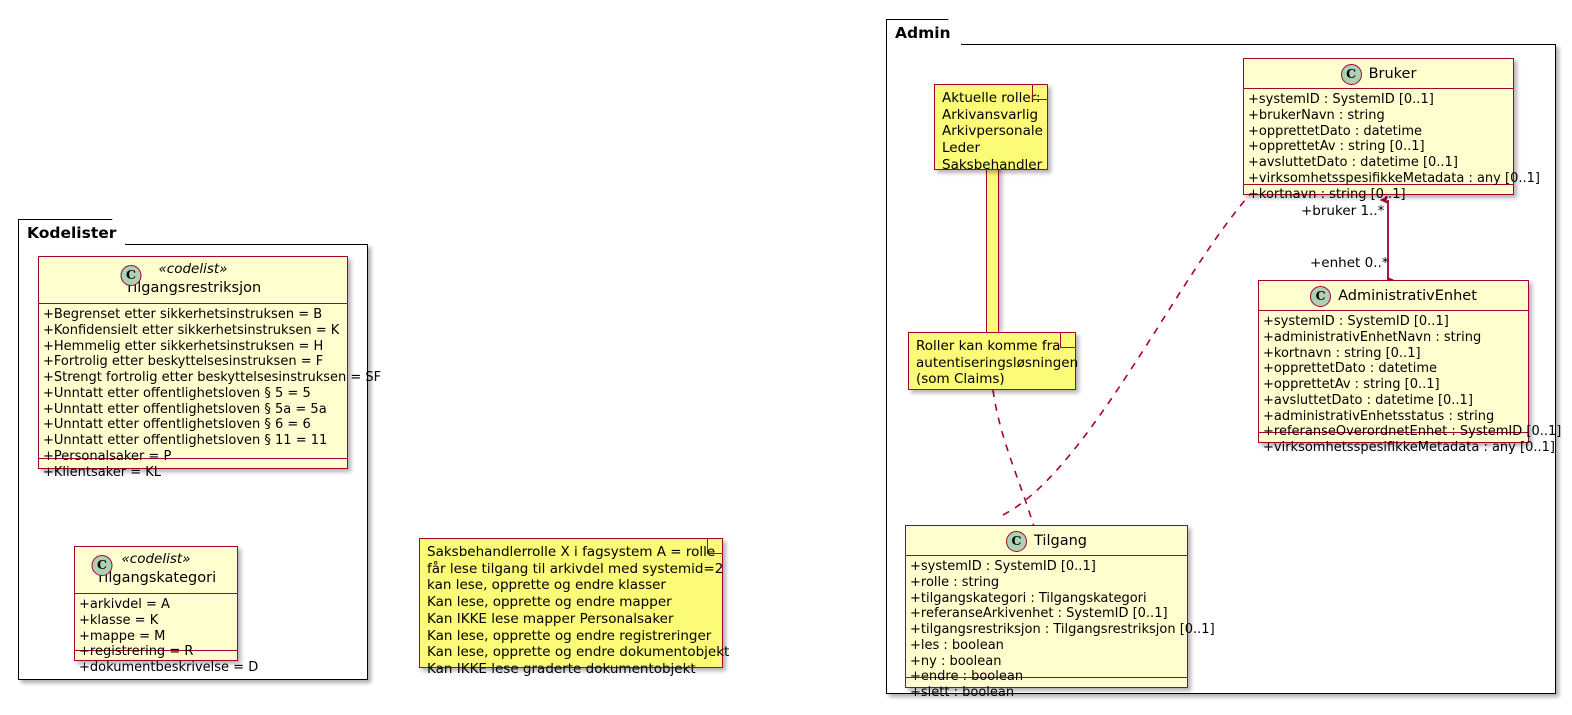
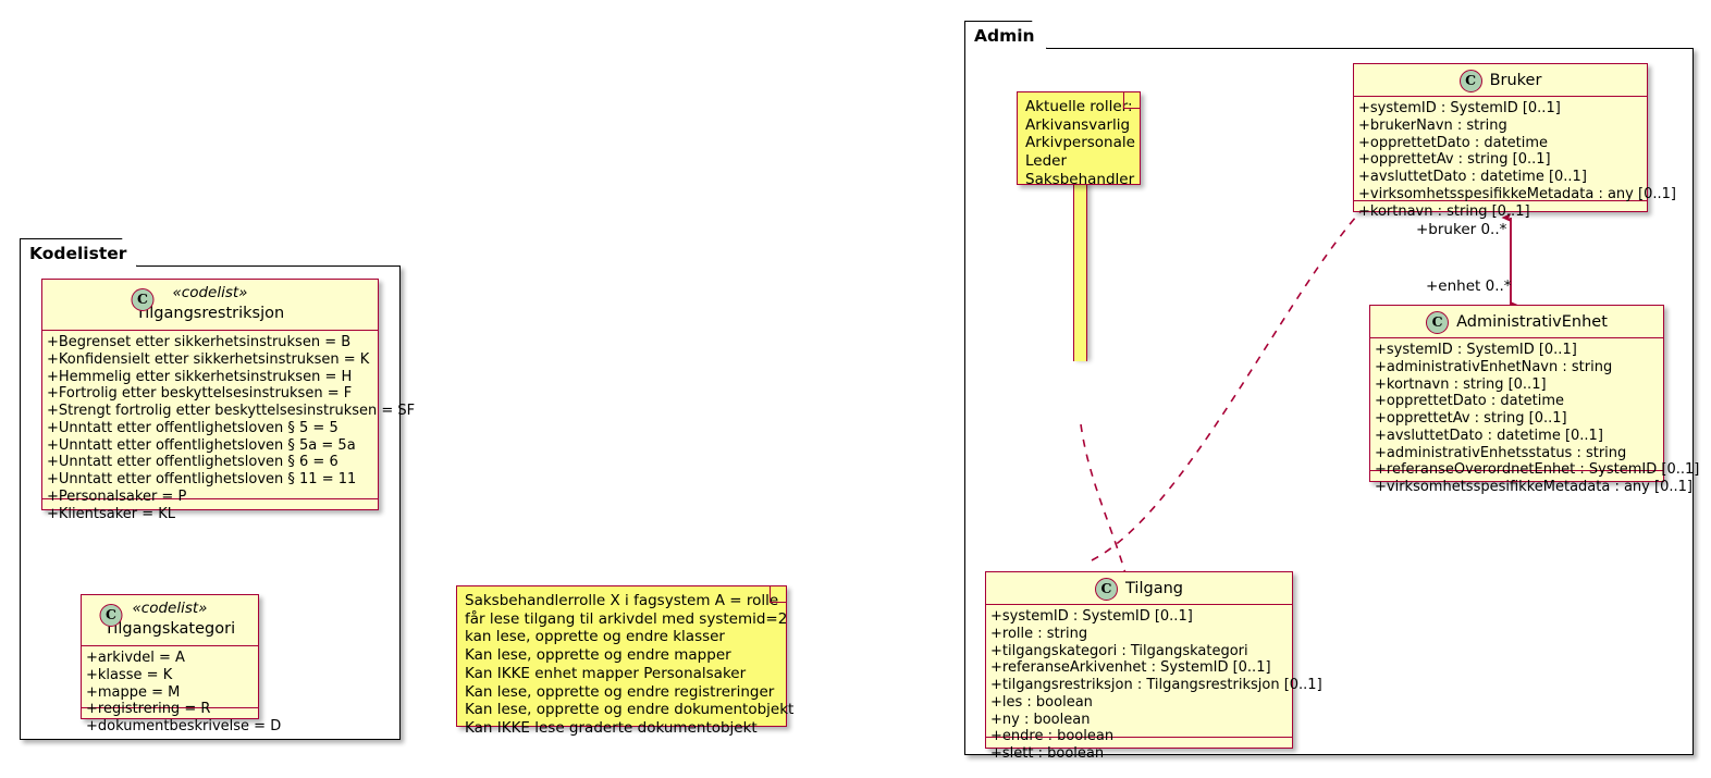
  Kodelister
  «codelist»
  C
  Tilgangsrestriksjon
  +Begrenset etter sikkerhetsinstruksen = B
  +Konfidensielt etter sikkerhetsinstruksen = K
  +Hemmelig etter sikkerhetsinstruksen = H
  +Fortrolig etter beskyttelsesinstruksen = F
  +Strengt fortrolig etter beskyttelsesinstruksen = SF
  +Unntatt etter offentlighetsloven § 5 = 5
  +Unntatt etter offentlighetsloven § 5a = 5a
  +Unntatt etter offentlighetsloven § 6 = 6
  +Unntatt etter offentlighetsloven § 11 = 11
  +Personalsaker = P
  +Klientsaker = KL
  «codelist»
  C
  Tilgangskategori
  +arkivdel = A
  +klasse = K
  +mappe = M
  +registrering = R
  +dokumentbeskrivelse = D
  Saksbehandlerrolle X i fagsystem A = roll
  får lese tilgang til arkivdel med systemid=2
  kan lese, opprette og endre klasser
  Kan lese, opprette og endre mapper
- Kan IKKE lese mapper Personalsaker
+ Kan IKKE enhet mapper Personalsaker
  Kan lese, opprette og endre registreringer
  Kan lese, opprette og endre dokumentobjekt
  Kan IKKE lese graderte dokumentobjekt
  Admin
  Aktuelle rolle
  Arkivansvarlig
  Arkivpersonale
  Leder
  Saksbehandler
- Roller kan komme fra
- autentiseringsløsningen
- (som Claims)
  C
  Bruker
  +systemID : SystemID [0..1]
  +brukerNavn : string
  +opprettetDato : datetime
  +opprettetAv : string [0..1]
  +avsluttetDato : datetime [0..1]
  +virksomhetsspesifikkeMetadata : any [0..1]
  +kortnavn : string [0..1]
- +bruker 1..*
+ +bruker 0..*
  +enhet 0..*
  C
  AdministrativEnhet
  +systemID : SystemID [0..1]
  +administrativEnhetNavn : string
  +kortnavn : string [0..1]
  +opprettetDato : datetime
  +opprettetAv : string [0..1]
  +avsluttetDato : datetime [0..1]
  +administrativEnhetsstatus : string
  +referanseOverordnetEnhet : SystemID [0..1]
  +virksomhetsspesifikkeMetadata : any [0..1]
  C
  Tilgang
  +systemID : SystemID [0..1]
  +rolle : string
  +tilgangskategori : Tilgangskategori
  +referanseArkivenhet : SystemID [0..1]
  +tilgangsrestriksjon : Tilgangsrestriksjon [0..1]
  +les : boolean
  +ny : boolean
  +endre : boolean
  +slett : boolean
